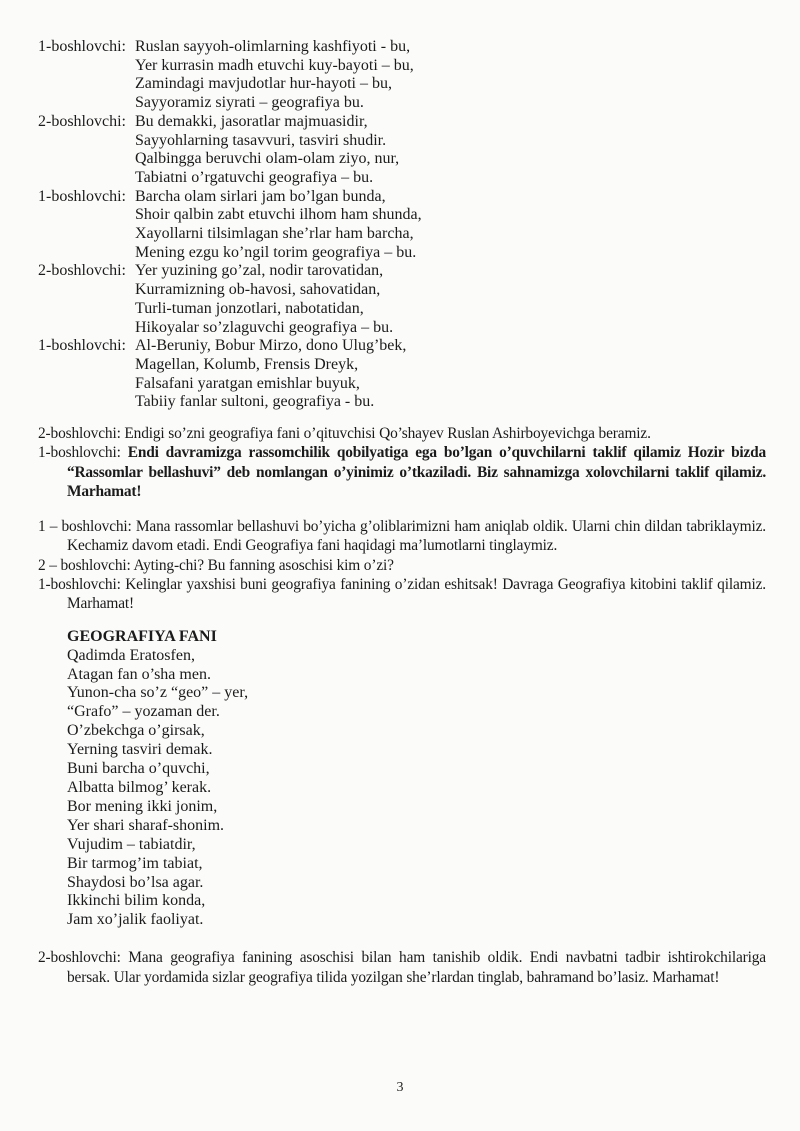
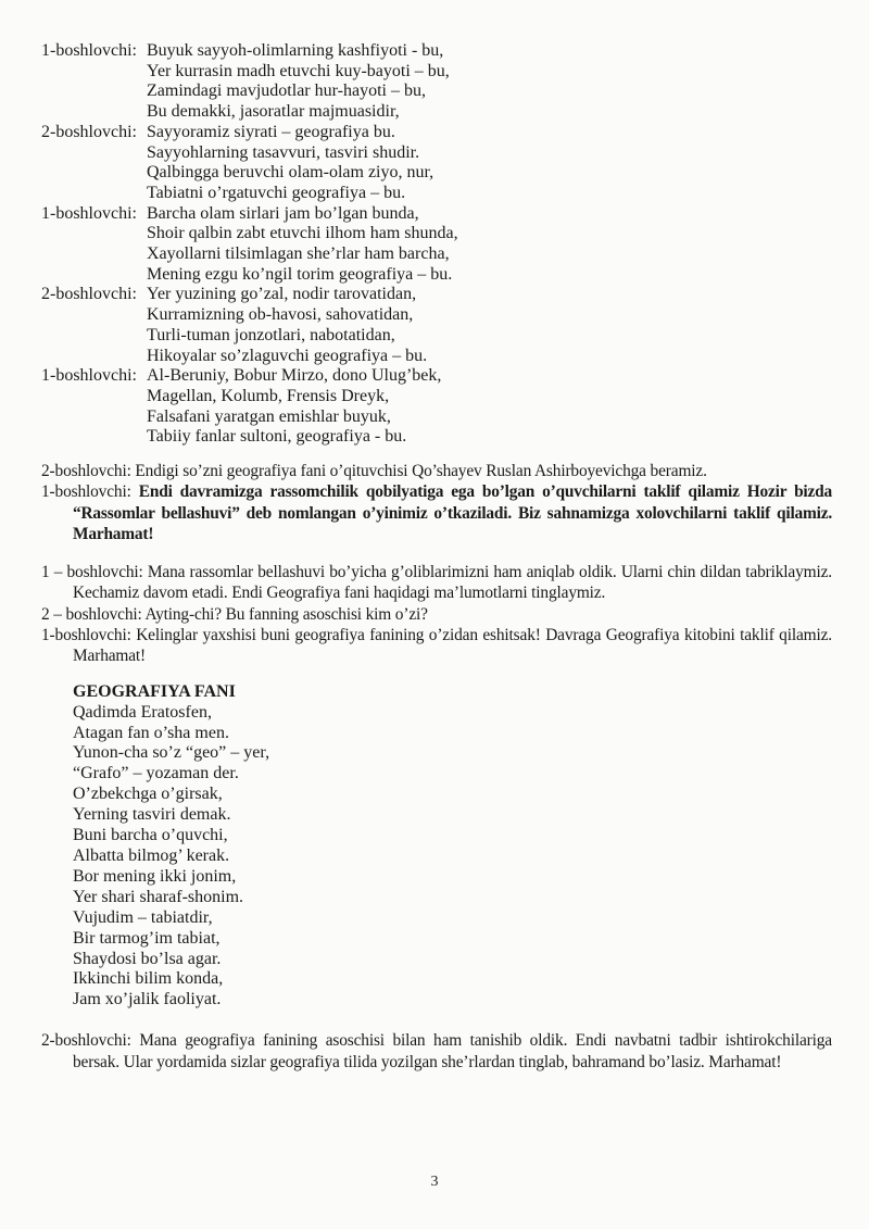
  1-boshlovchi:
- Ruslan sayyoh-olimlarning kashfiyoti - bu,
+ Buyuk sayyoh-olimlarning kashfiyoti - bu,
  Yer kurrasin madh etuvchi kuy-bayoti – bu,
  Zamindagi mavjudotlar hur-hayoti – bu,
- Sayyoramiz siyrati – geografiya bu.
+ Bu demakki, jasoratlar majmuasidir,
  2-boshlovchi:
- Bu demakki, jasoratlar majmuasidir,
+ Sayyoramiz siyrati – geografiya bu.
  Sayyohlarning tasavvuri, tasviri shudir.
  Qalbingga beruvchi olam-olam ziyo, nur,
  Tabiatni o’rgatuvchi geografiya – bu.
  1-boshlovchi:
  Barcha olam sirlari jam bo’lgan bunda,
  Shoir qalbin zabt etuvchi ilhom ham shunda,
  Xayollarni tilsimlagan she’rlar ham barcha,
  Mening ezgu ko’ngil torim geografiya – bu.
  2-boshlovchi:
  Yer yuzining go’zal, nodir tarovatidan,
  Kurramizning ob-havosi, sahovatidan,
  Turli-tuman jonzotlari, nabotatidan,
  Hikoyalar so’zlaguvchi geografiya – bu.
  1-boshlovchi:
  Al-Beruniy, Bobur Mirzo, dono Ulug’bek,
  Magellan, Kolumb, Frensis Dreyk,
  Falsafani yaratgan emishlar buyuk,
  Tabiiy fanlar sultoni, geografiya - bu.
  2-boshlovchi: Endigi so’zni geografiya fani o’qituvchisi Qo’shayev Ruslan Ashirboyevichga beramiz.
  1-boshlovchi: Endi davramizga rassomchilik qobilyatiga ega bo’lgan o’quvchilarni taklif qilamiz Hozir bizda “Rassomlar bellashuvi” deb nomlangan o’yinimiz o’tkaziladi. Biz sahnamizga xolovchilarni taklif qilamiz. Marhamat!
  1 – boshlovchi: Mana rassomlar bellashuvi bo’yicha g’oliblarimizni ham aniqlab oldik. Ularni chin dildan tabriklaymiz. Kechamiz davom etadi. Endi Geografiya fani haqidagi ma’lumotlarni tinglaymiz.
  2 – boshlovchi: Ayting-chi? Bu fanning asoschisi kim o’zi?
  1-boshlovchi: Kelinglar yaxshisi buni geografiya fanining o’zidan eshitsak! Davraga Geografiya kitobini taklif qilamiz. Marhamat!
  GEOGRAFIYA FANI
  Qadimda Eratosfen,
  Atagan fan o’sha men.
  Yunon-cha so’z “geo” – yer,
  “Grafo” – yozaman der.
  O’zbekchga o’girsak,
  Yerning tasviri demak.
  Buni barcha o’quvchi,
  Albatta bilmog’ kerak.
  Bor mening ikki jonim,
  Yer shari sharaf-shonim.
  Vujudim – tabiatdir,
  Bir tarmog’im tabiat,
  Shaydosi bo’lsa agar.
  Ikkinchi bilim konda,
  Jam xo’jalik faoliyat.
  2-boshlovchi: Mana geografiya fanining asoschisi bilan ham tanishib oldik. Endi navbatni tadbir ishtirokchilariga bersak. Ular yordamida sizlar geografiya tilida yozilgan she’rlardan tinglab, bahramand bo’lasiz. Marhamat!
  3
